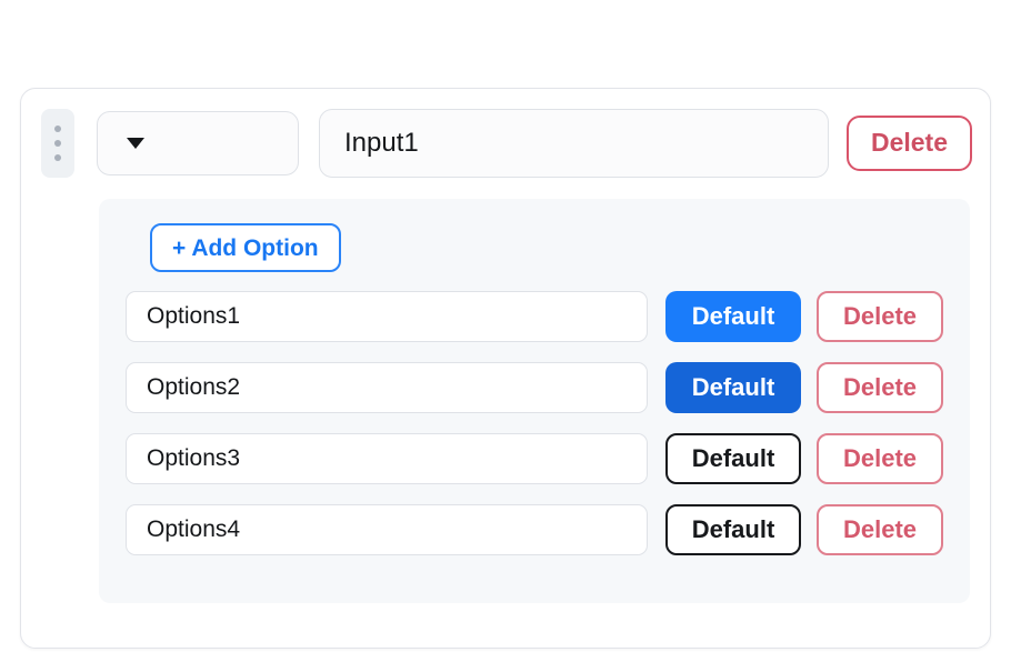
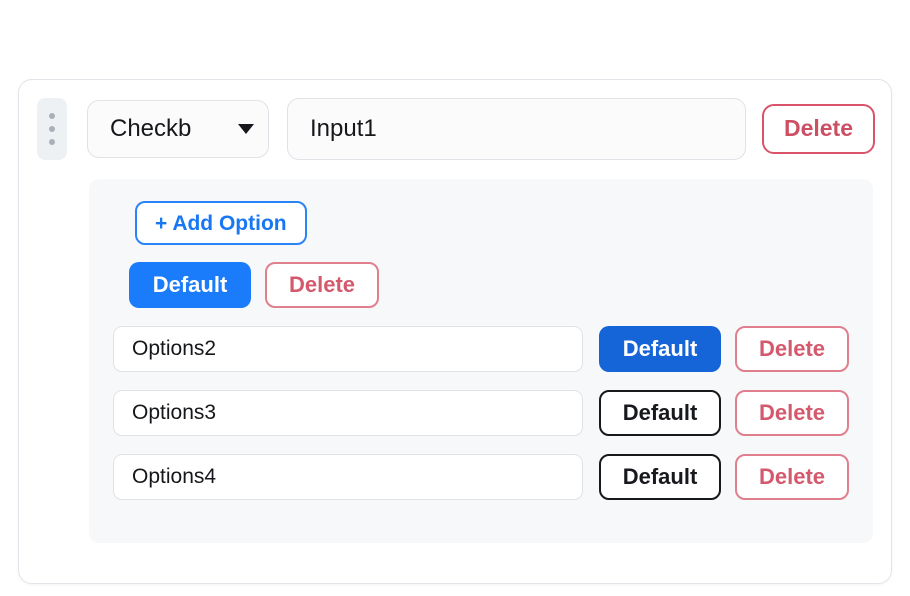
+ Checkb
  Input1
  Delete
  + Add Option
- Options1
  Default
  Delete
  Options2
  Default
  Delete
  Options3
  Default
  Delete
  Options4
  Default
  Delete
